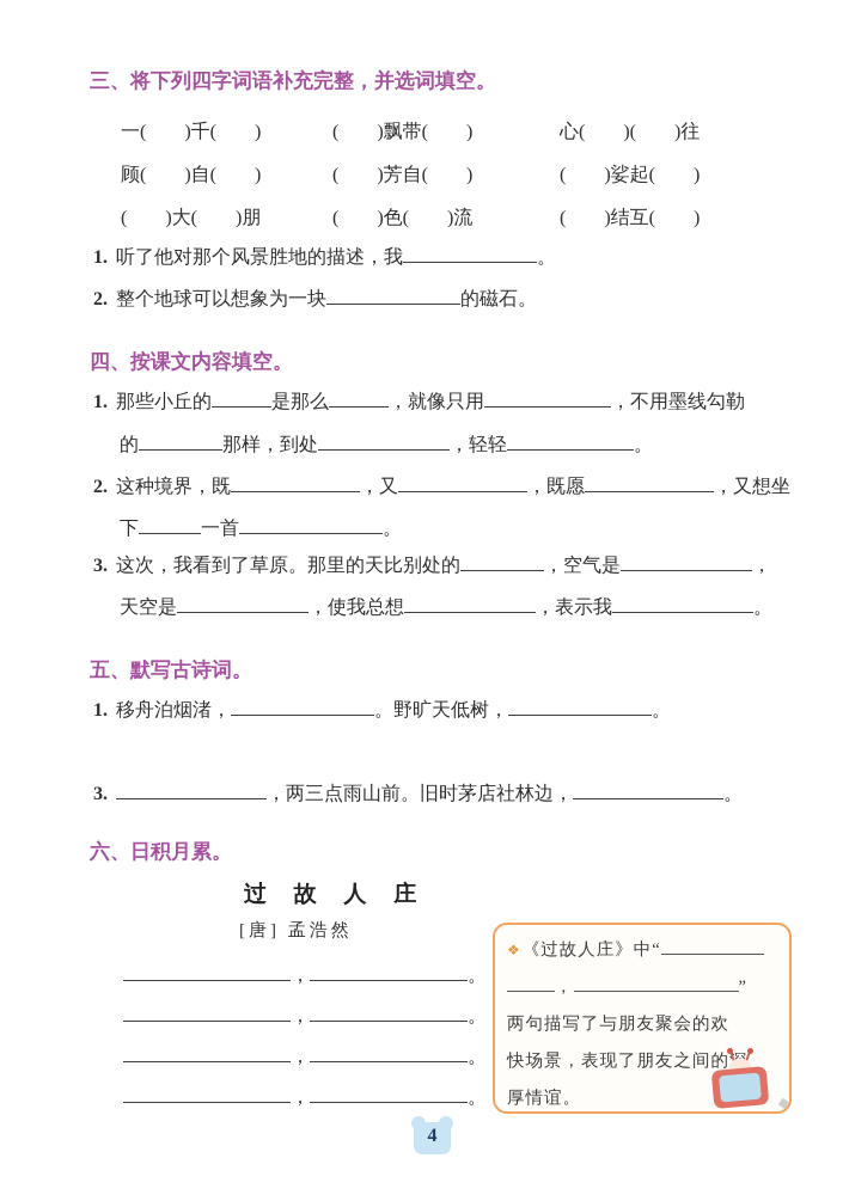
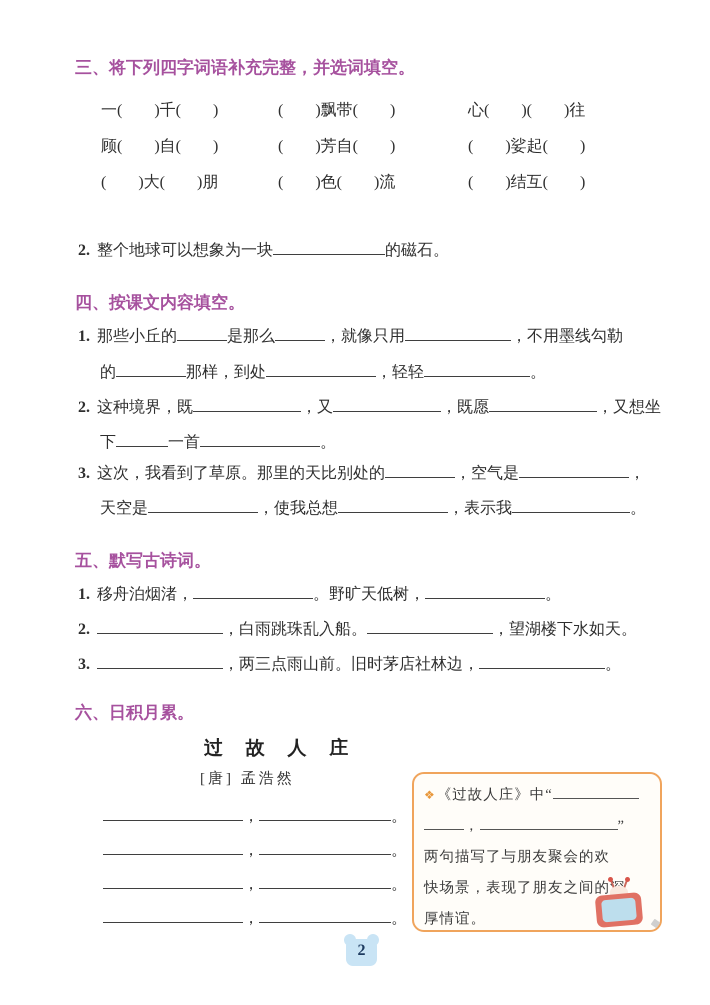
  三、将下列四字词语补充完整，并选词填空。
  一( )千( )
  ( )飘带( )
  心( )( )往
  顾( )自( )
  ( )芳自( )
  ( )娑起( )
  ( )大( )朋
  ( )色( )流
  ( )结互( )
- 1. 听了他对那个风景胜地的描述，我 。
  2. 整个地球可以想象为一块 的磁石。
  四、按课文内容填空。
  1. 那些小丘的 是那么 ，就像只用 ，不用墨线勾勒
  的 那样，到处 ，轻轻 。
  2. 这种境界，既 ，又 ，既愿 ，又想坐
  下 一首 。
  3. 这次，我看到了草原。那里的天比别处的 ，空气是 ，
  天空是 ，使我总想 ，表示我 。
  五、默写古诗词。
  1. 移舟泊烟渚， 。野旷天低树， 。
+ 2. ，白雨跳珠乱入船。 ，望湖楼下水如天。
  3. ，两三点雨山前。旧时茅店社林边， 。
  六、日积月累。
  过 故 人 庄
  [唐] 孟浩然
  ， 。
  ， 。
  ， 。
  ， 。
  ❖ 《过故人庄》中“
  ， ”
  两句描写了与朋友聚会的欢
  快场景，表现了朋友之间的
  厚情谊。
- 4
+ 2
